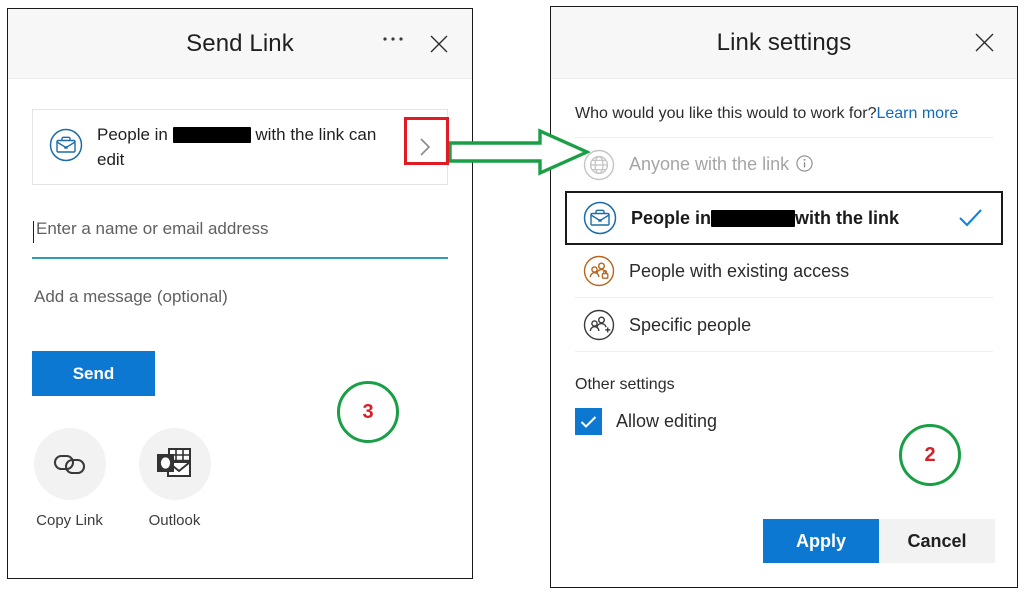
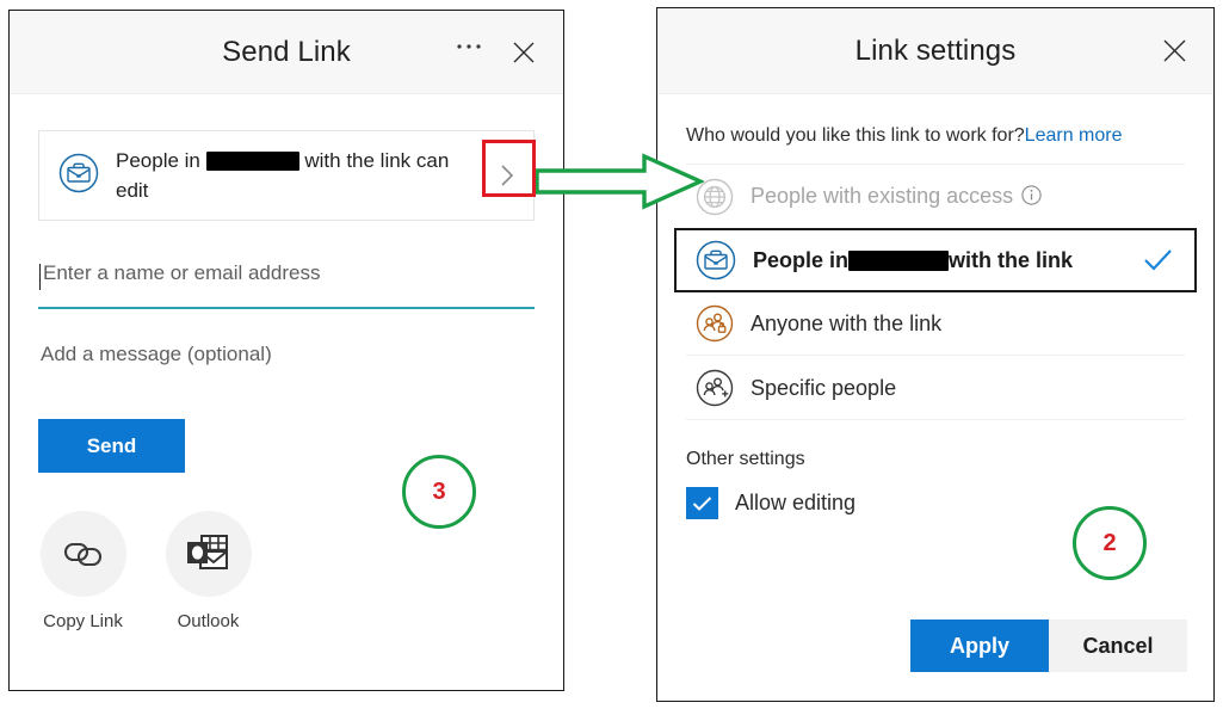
  Send Link
  People in with the link can edit
  Enter a name or email address
  Add a message (optional)
  Send
  Copy Link
  Outlook
  3
  2
  Link settings
- Who would you like this would to work for?Learn more
+ Who would you like this link to work for?Learn more
- Anyone with the link
+ People with existing access
  People in with the link
- People with existing access
+ Anyone with the link
  Specific people
  Other settings
  Allow editing
  Apply
  Cancel
